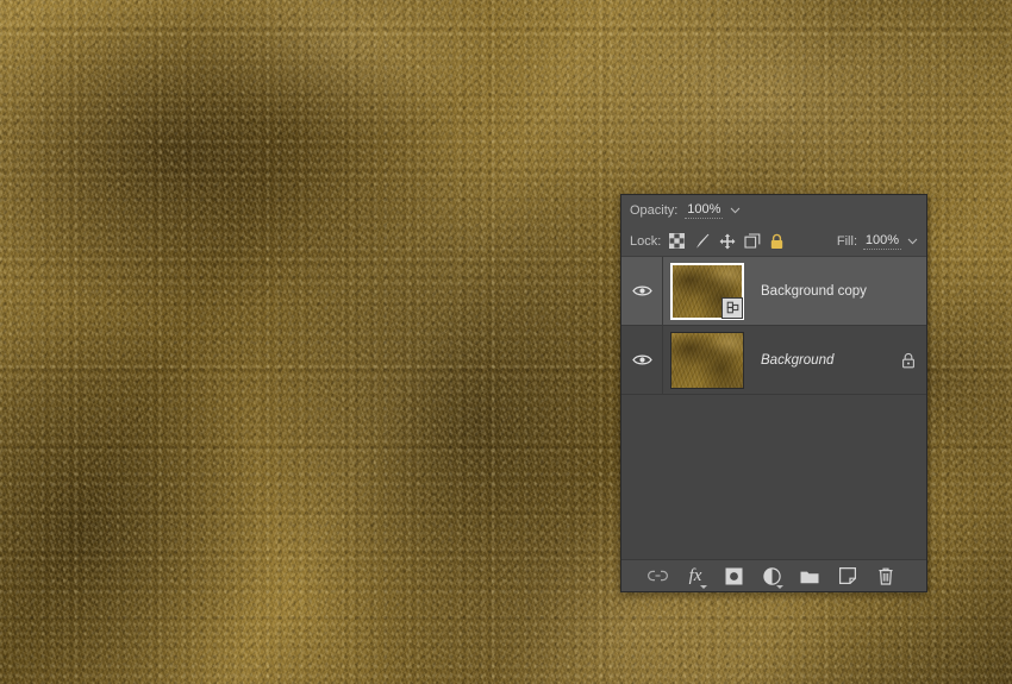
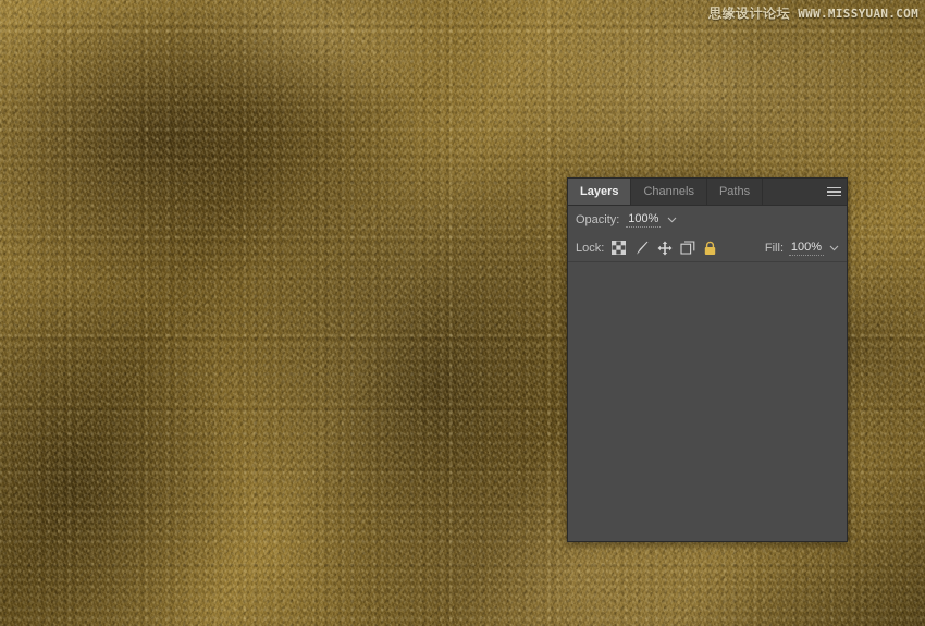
+ 思缘设计论坛
+ WWW.MISSYUAN.COM
+ Layers
+ Channels
+ Paths
  Opacity:
  100%
  Lock:
  Fill:
  100%
- Background copy
- Background
- fx
